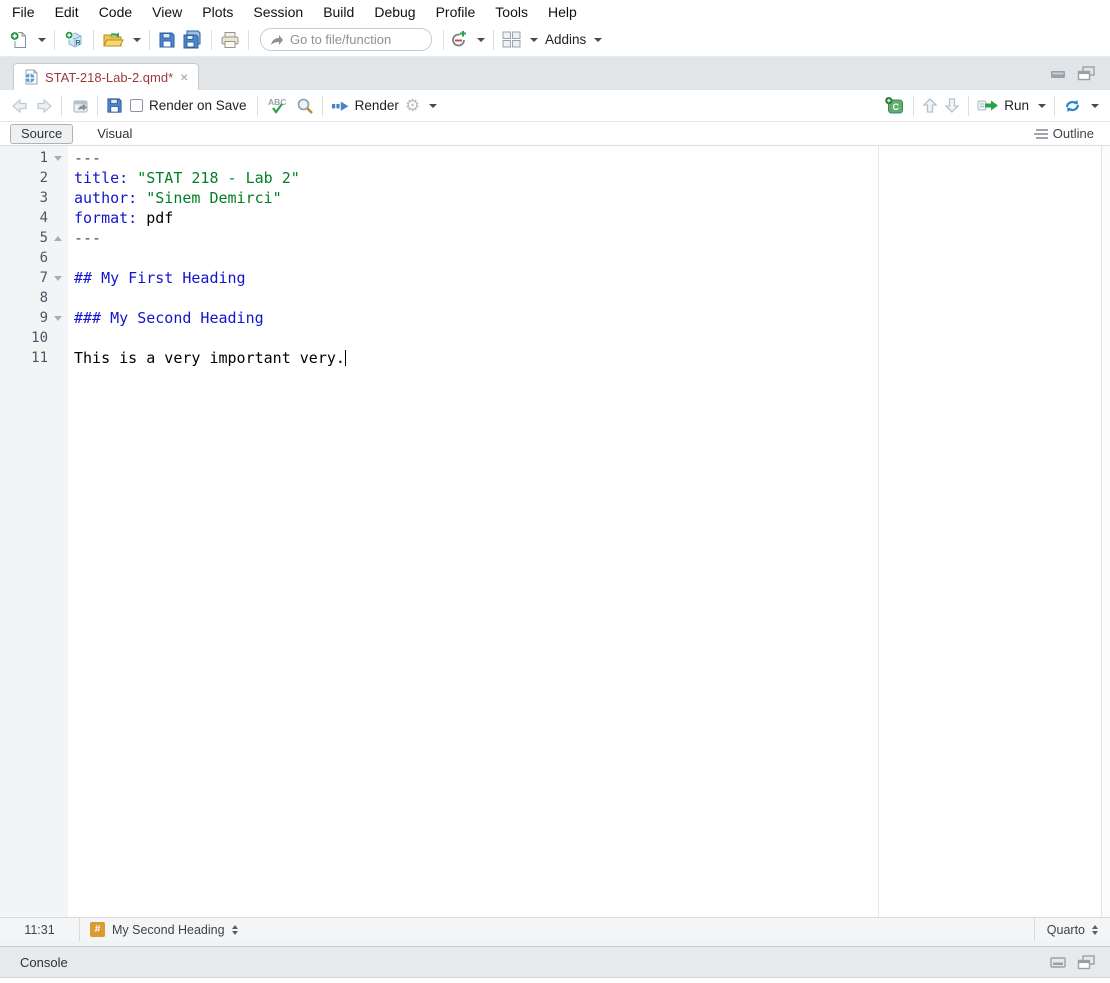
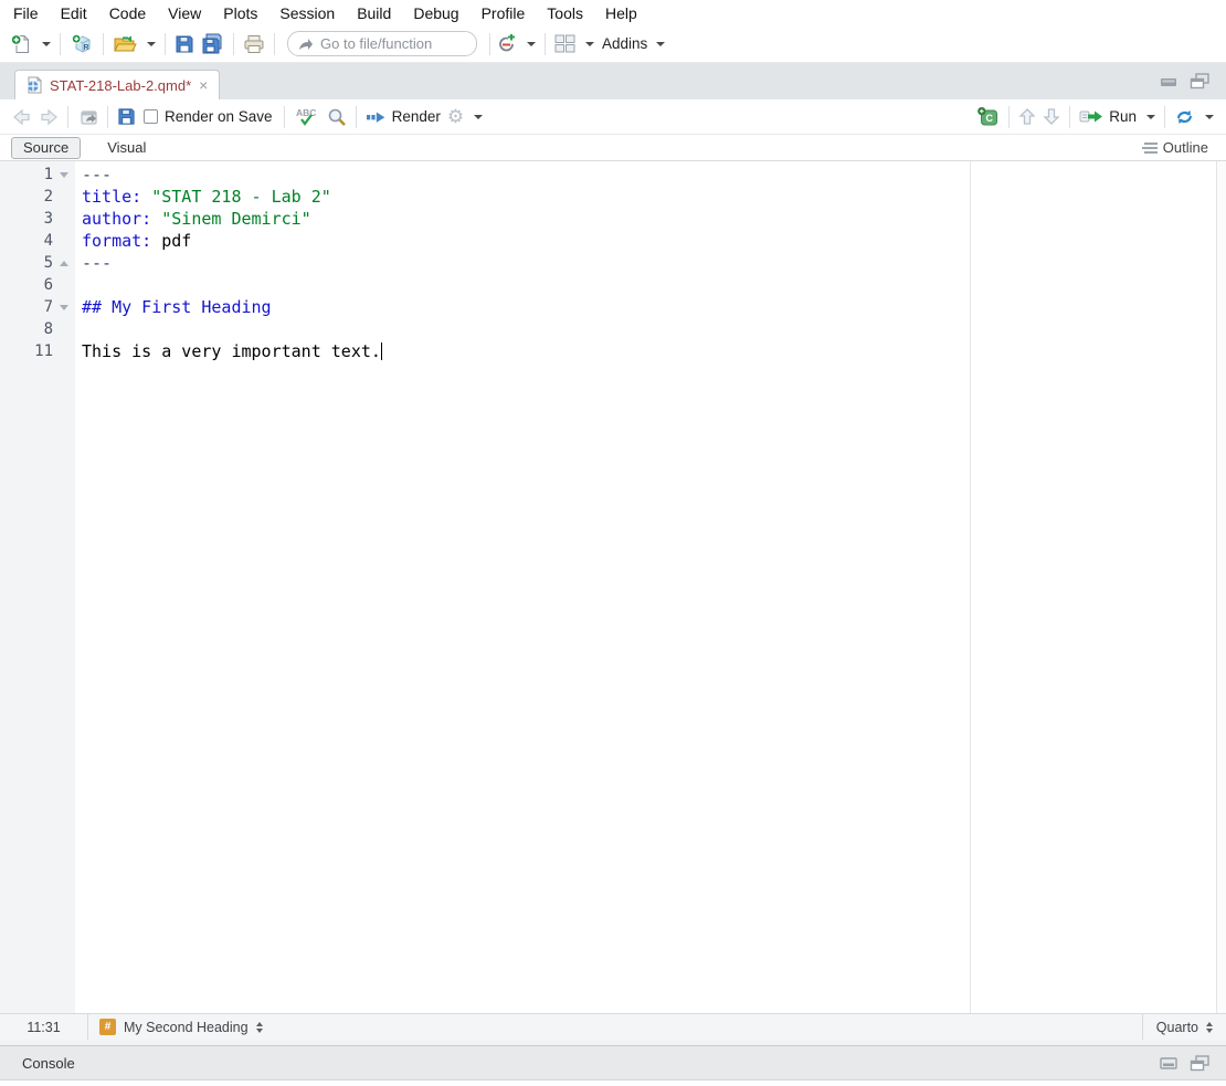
  File
  Edit
  Code
  View
  Plots
  Session
  Build
  Debug
  Profile
  Tools
  Help
  Go to file/function
  Addins
  STAT-218-Lab-2.qmd*
  ×
  Render on Save
  ABC
  Render
  ⚙
  C
  Run
  Source
  Visual
  Outline
  1
  ---
  2
  title: "STAT 218 - Lab 2"
  3
  author: "Sinem Demirci"
  4
  format: pdf
  5
  ---
  6
  7
  ## My First Heading
  8
- 9
- ### My Second Heading
- 10
  11
- This is a very important very.
+ This is a very important text.
  11:31
  #
  My Second Heading
  Quarto
  Console
